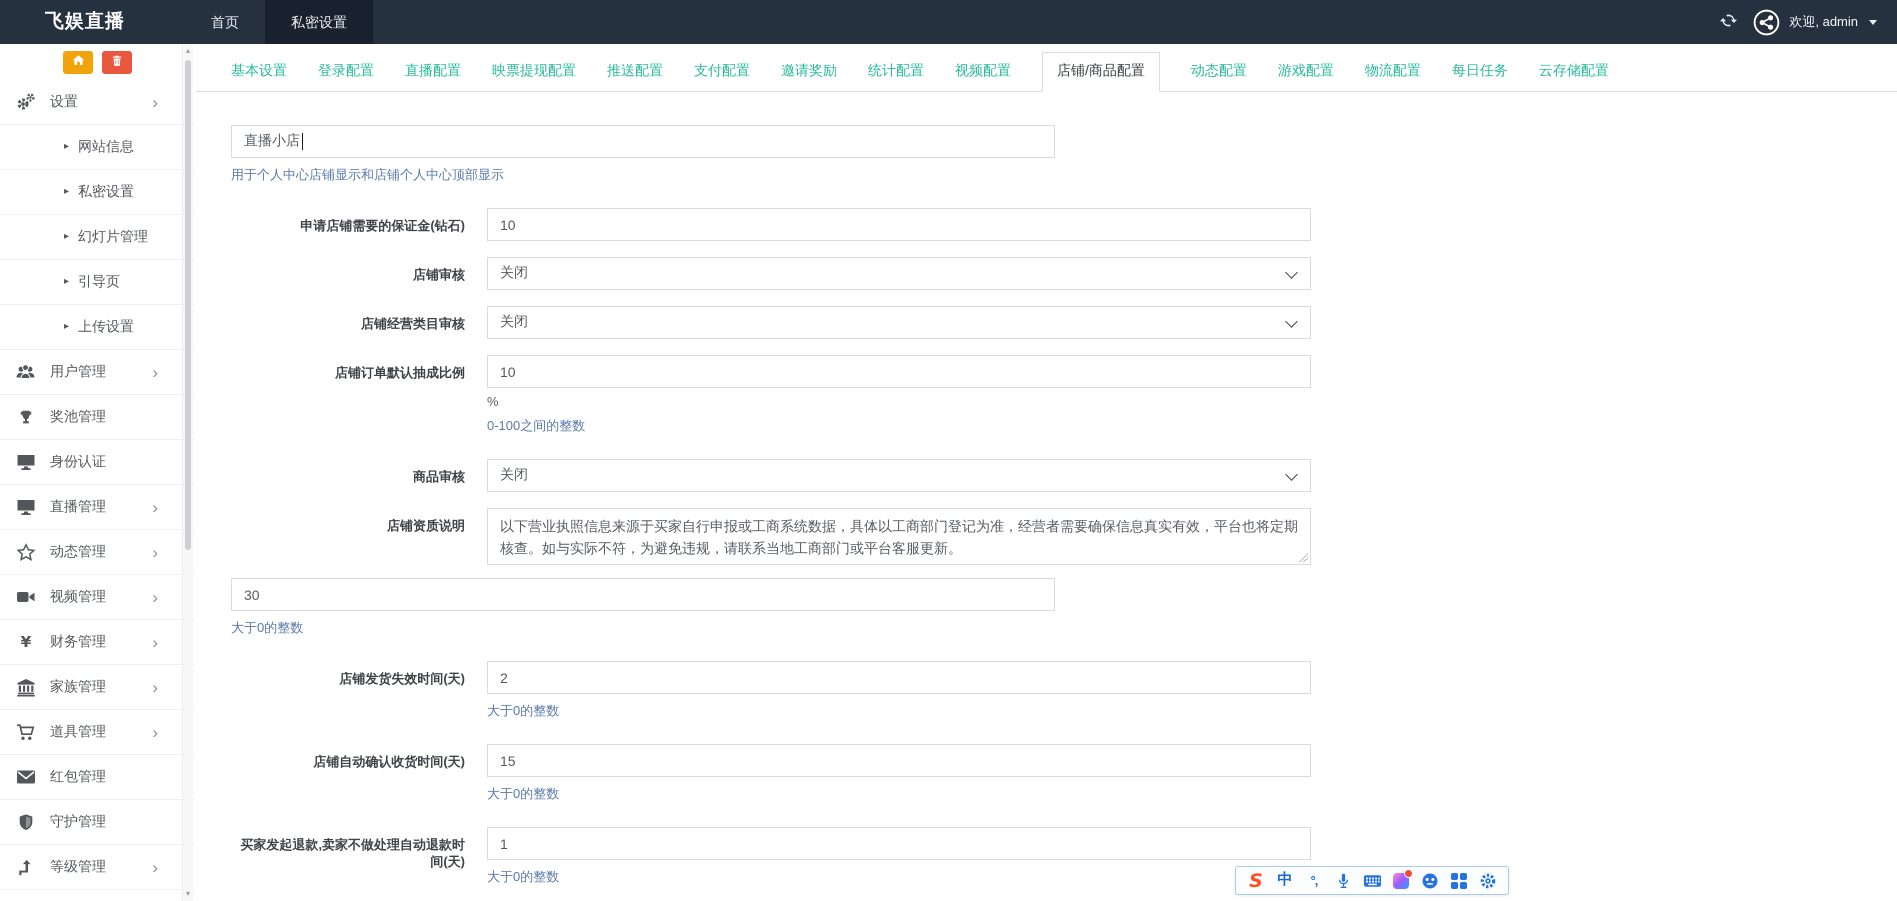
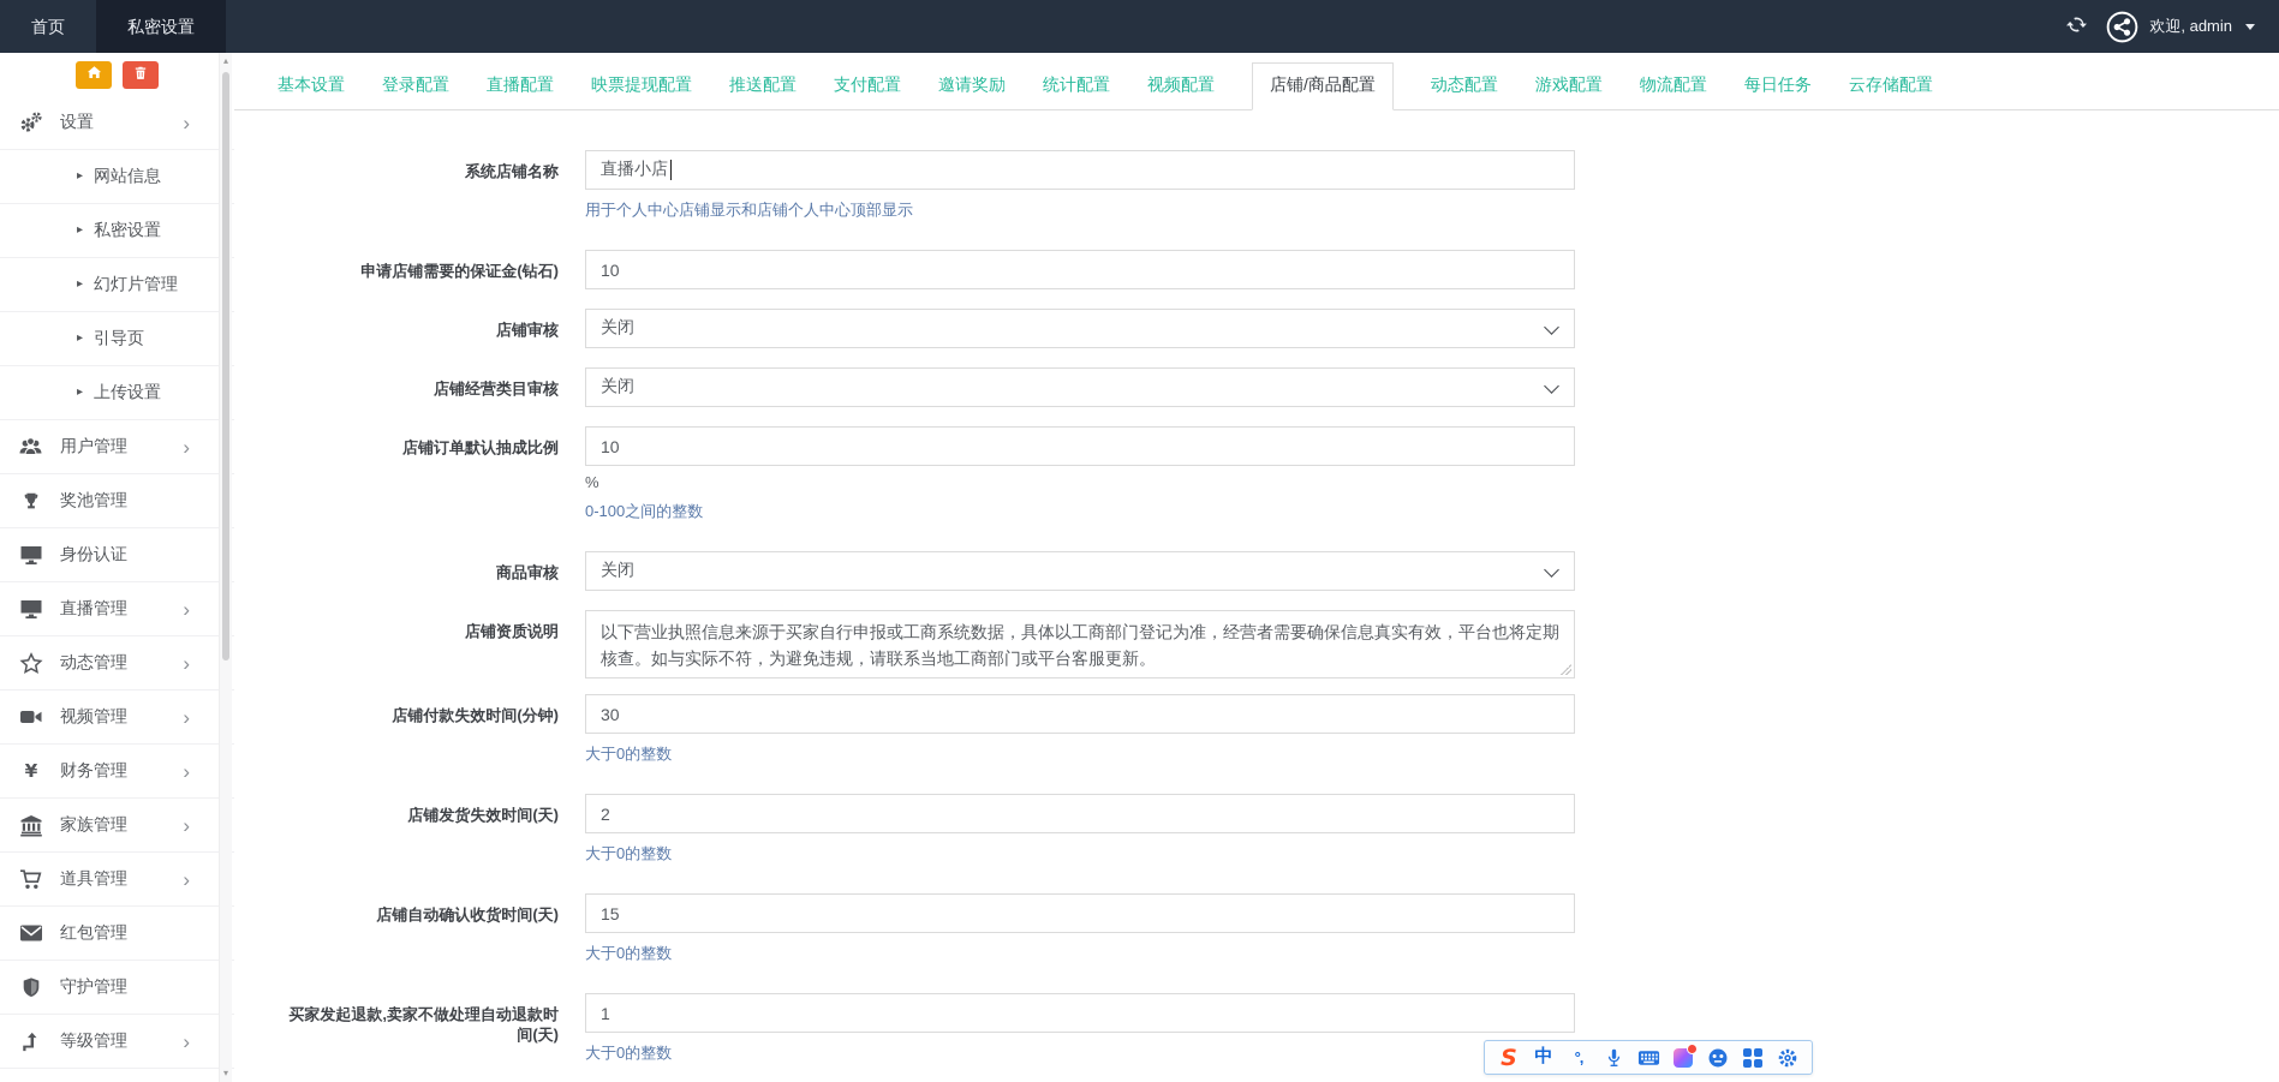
- 飞娱直播
  首页
  私密设置
  欢迎, admin
  设置
  ›
  ▸
  网站信息
  ▸
  私密设置
  ▸
  幻灯片管理
  ▸
  引导页
  ▸
  上传设置
  用户管理
  ›
  奖池管理
  身份认证
  直播管理
  ›
  动态管理
  ›
  视频管理
  ›
  ¥
  财务管理
  ›
  家族管理
  ›
  道具管理
  ›
  红包管理
  守护管理
  等级管理
  ›
  ▴
  ▾
  基本设置
  登录配置
  直播配置
  映票提现配置
  推送配置
  支付配置
  邀请奖励
  统计配置
  视频配置
  店铺/商品配置
  动态配置
  游戏配置
  物流配置
  每日任务
  云存储配置
+ 系统店铺名称
  直播小店
  用于个人中心店铺显示和店铺个人中心顶部显示
  申请店铺需要的保证金(钻石)
  10
  店铺审核
  关闭
  店铺经营类目审核
  关闭
  店铺订单默认抽成比例
  10
  %
  0-100之间的整数
  商品审核
  关闭
  店铺资质说明
  以下营业执照信息来源于买家自行申报或工商系统数据，具体以工商部门登记为准，经营者需要确保信息真实有效，平台也将定期核查。如与实际不符，为避免违规，请联系当地工商部门或平台客服更新。
+ 店铺付款失效时间(分钟)
  30
  大于0的整数
  店铺发货失效时间(天)
  2
  大于0的整数
  店铺自动确认收货时间(天)
  15
  大于0的整数
  买家发起退款,卖家不做处理自动退款时间(天)
  1
  大于0的整数
  S
  中
  °,
